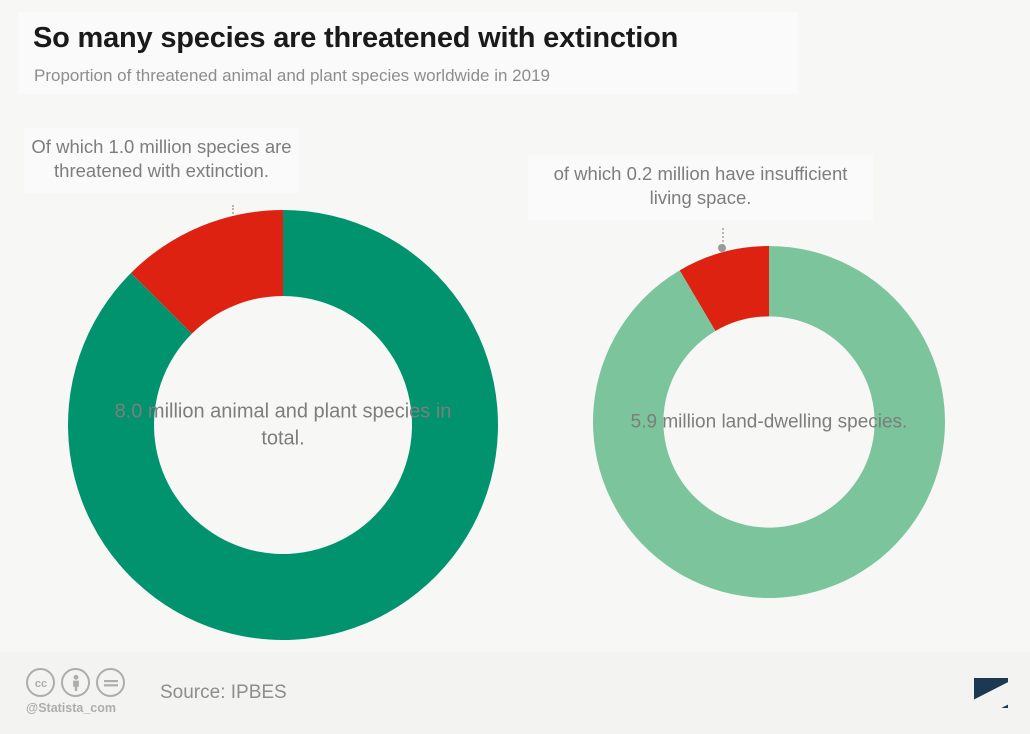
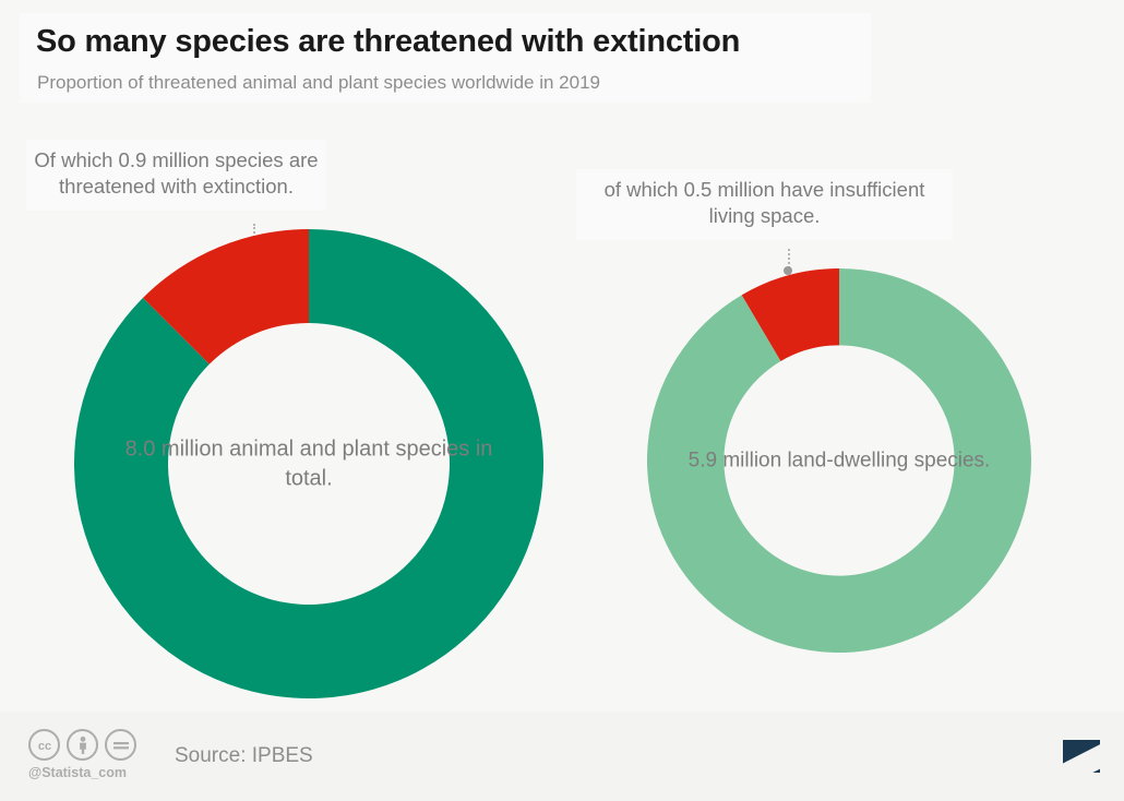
  So many species are threatened with extinction
  Proportion of threatened animal and plant species worldwide in 2019
- Of which 1.0 million species are threatened with extinction.
+ Of which 0.9 million species are threatened with extinction.
- of which 0.2 million have insufficient living space.
+ of which 0.5 million have insufficient living space.
  8.0 million animal and plant species in total.
  5.9 million land-dwelling species.
  cc
  @Statista_com
  Source: IPBES
